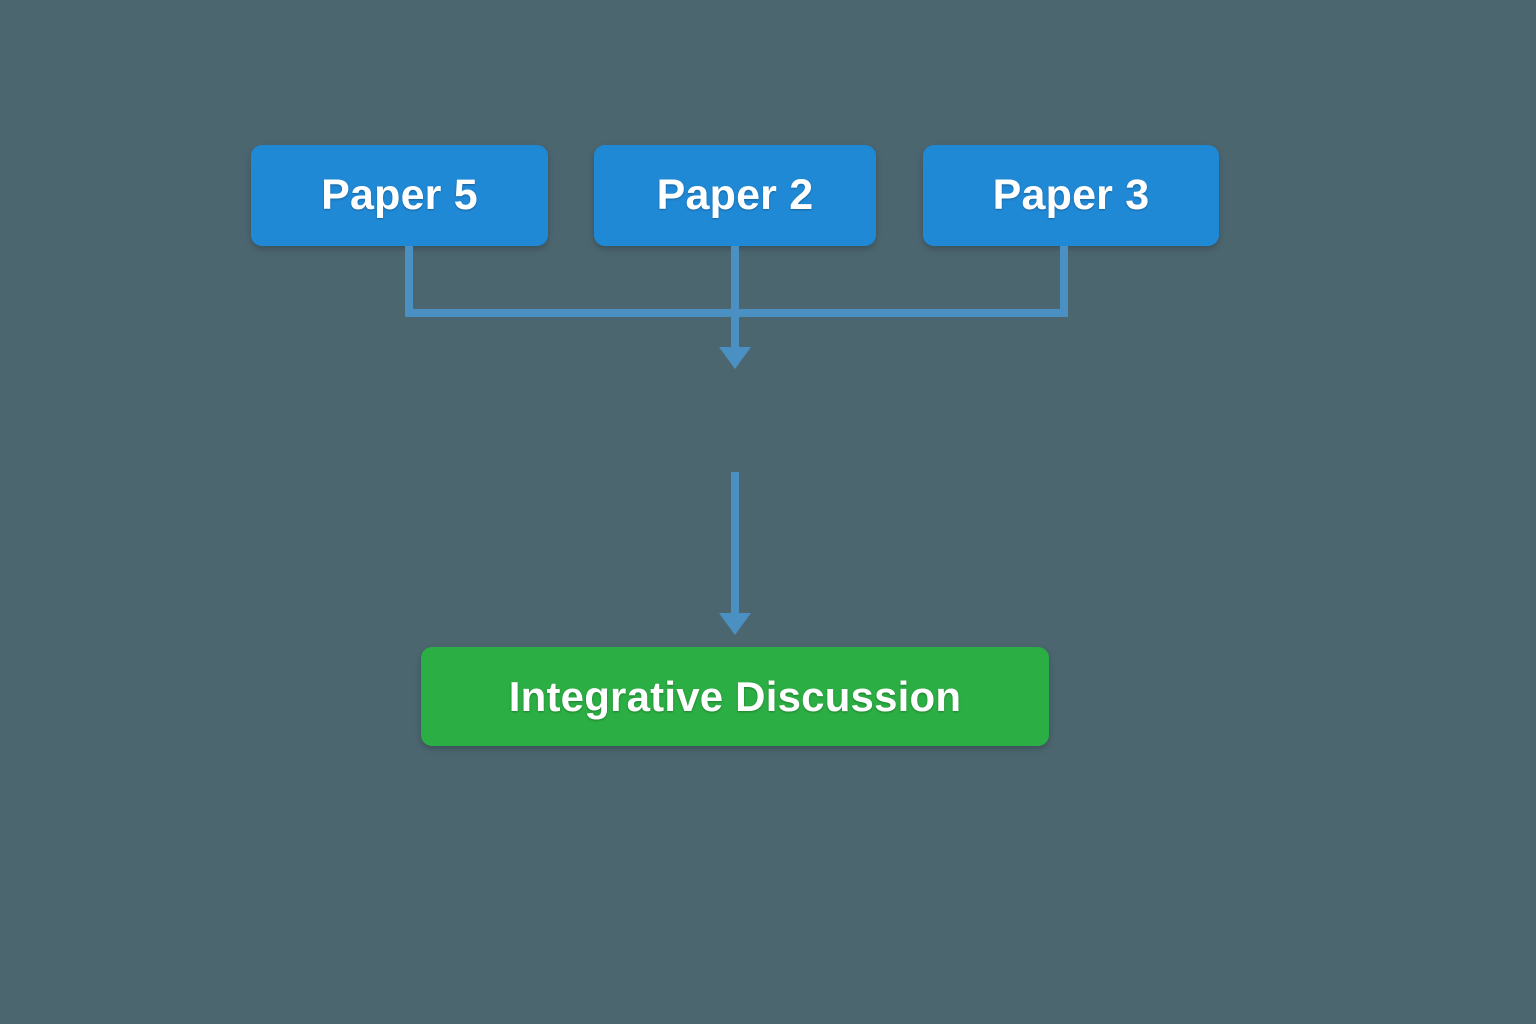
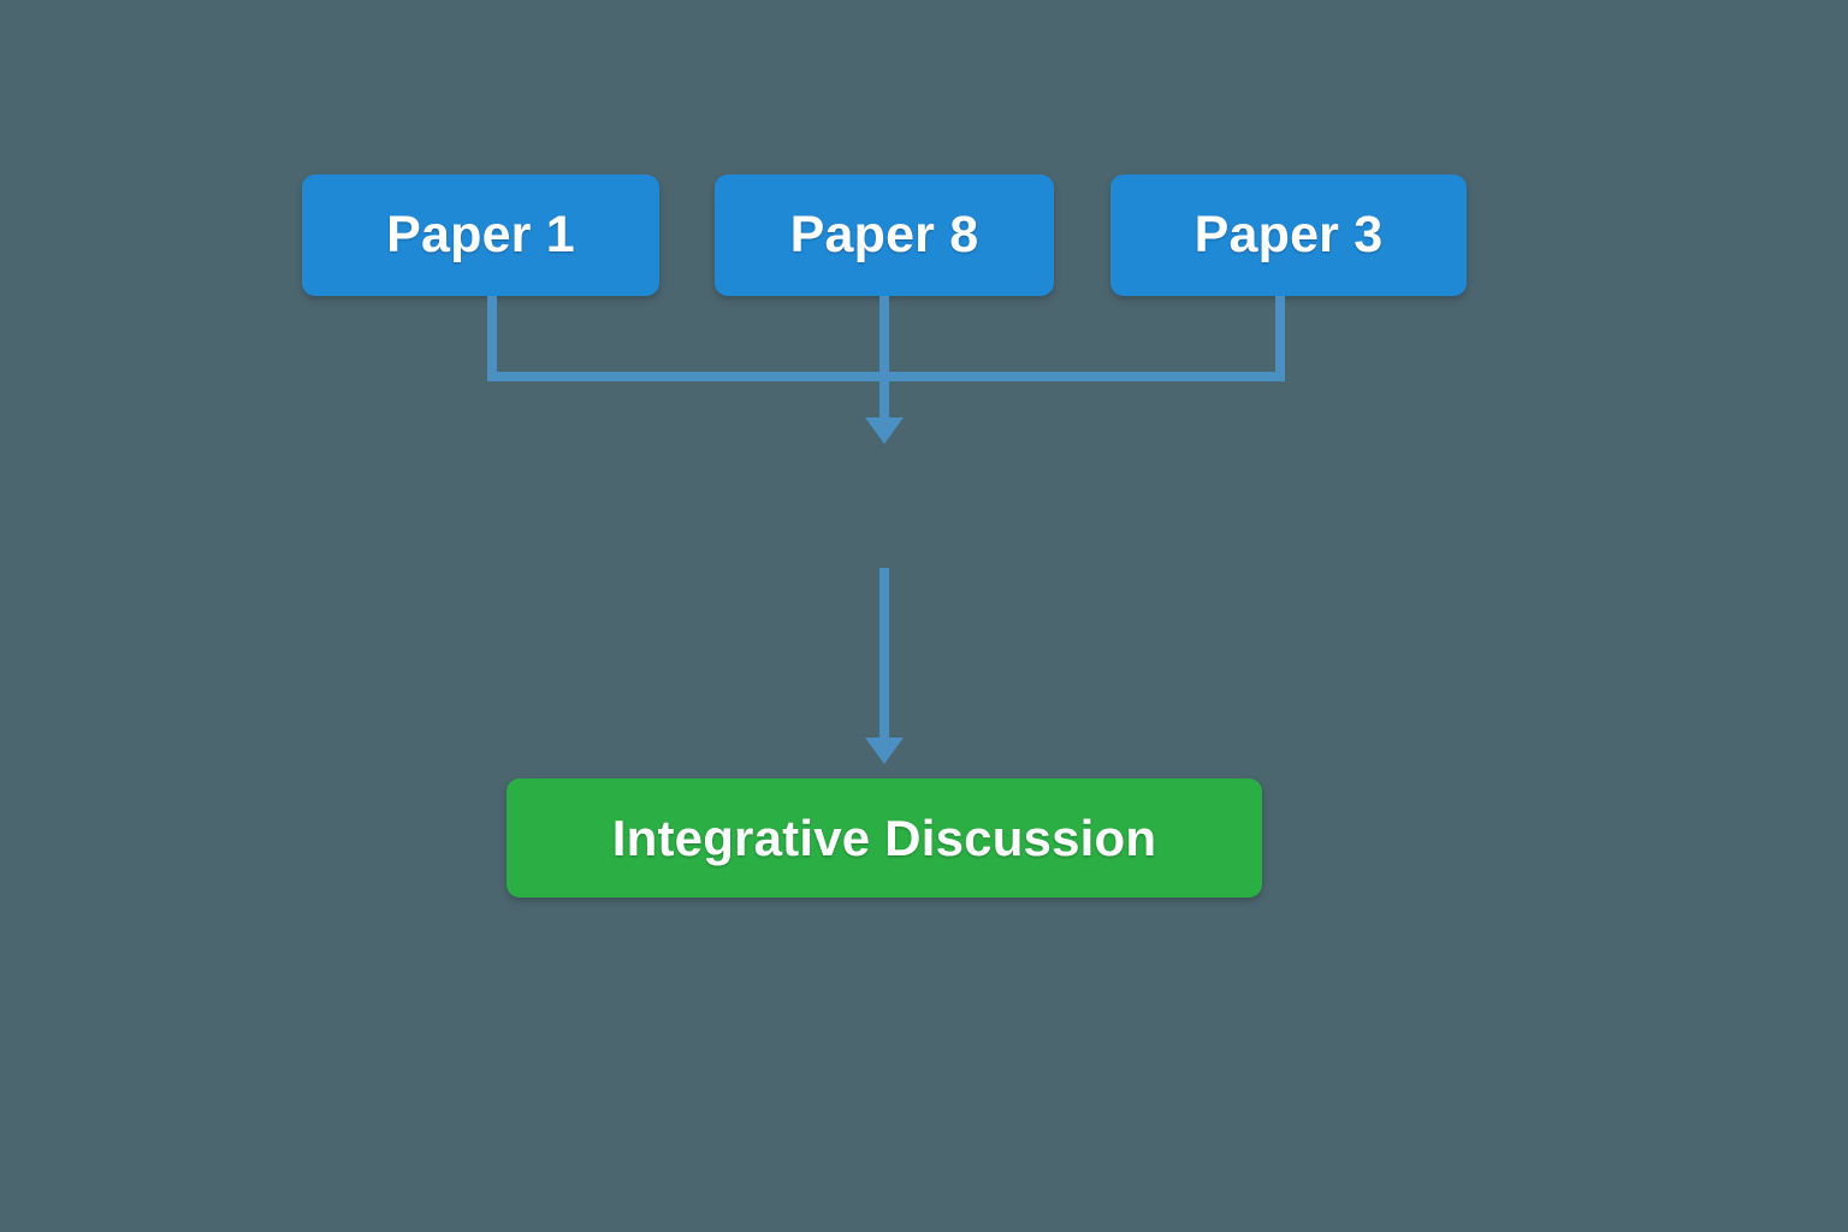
- Paper 5
+ Paper 1
- Paper 2
+ Paper 8
  Paper 3
  Integrative Discussion
